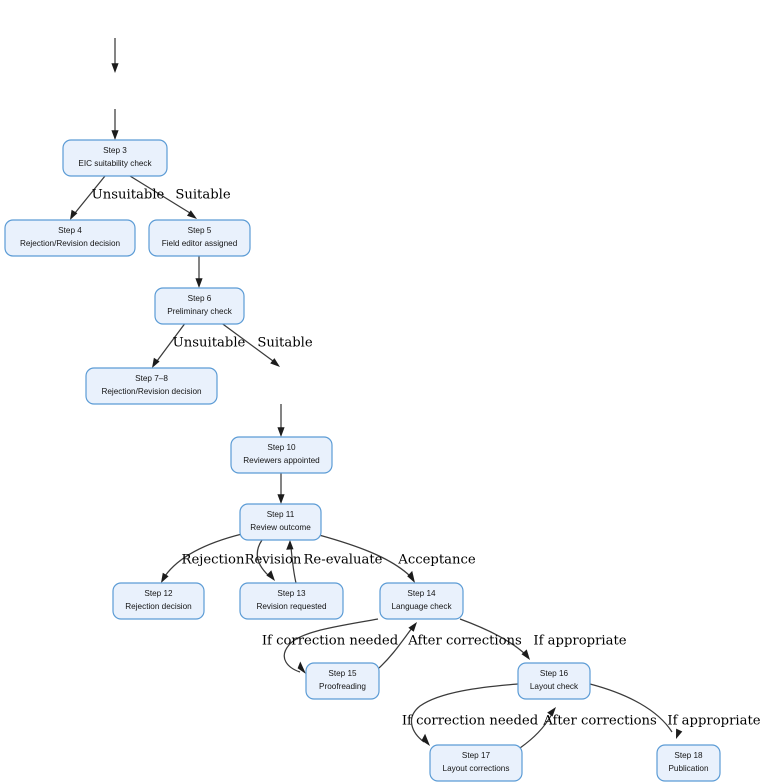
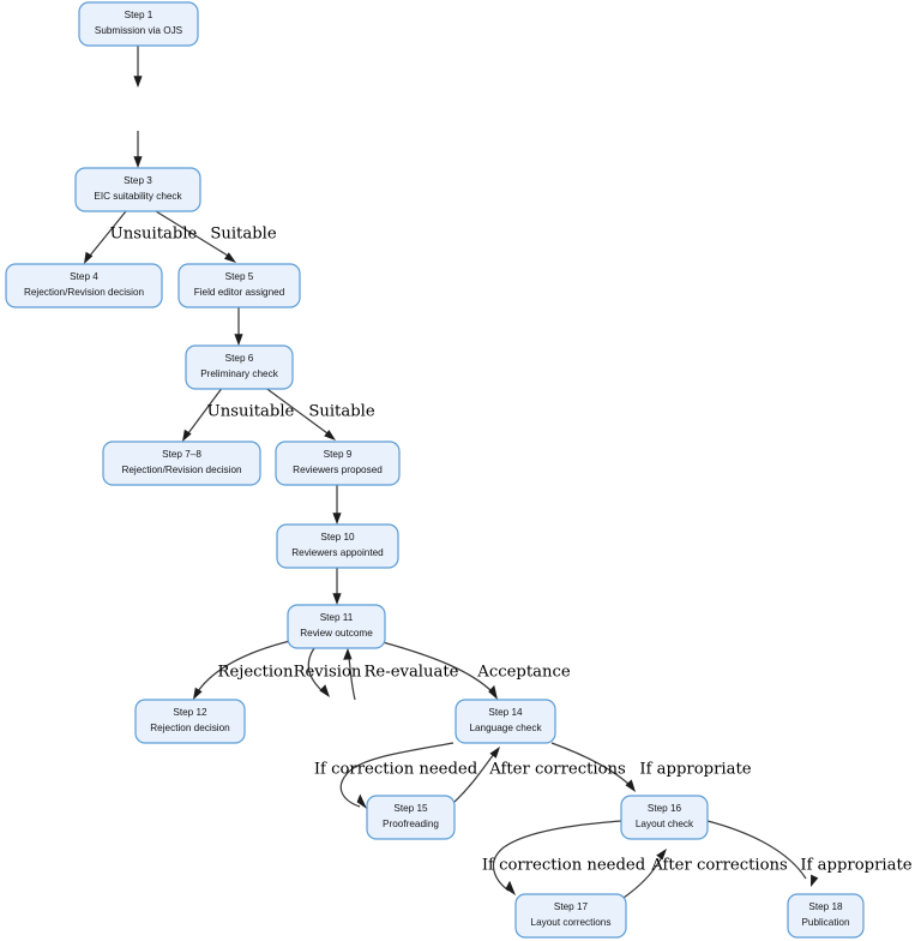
+ Step 1
+ Submission via OJS
  Step 3
  EIC suitability check
  Step 4
  Rejection/Revision decision
  Step 5
  Field editor assigned
  Step 6
  Preliminary check
  Step 7–8
  Rejection/Revision decision
+ Step 9
+ Reviewers proposed
  Step 10
  Reviewers appointed
  Step 11
  Review outcome
  Step 12
  Rejection decision
- Step 13
- Revision requested
  Step 14
  Language check
  Step 15
  Proofreading
  Step 16
  Layout check
  Step 17
  Layout corrections
  Step 18
  Publication
  Unsuitable
  Suitable
  Unsuitable
  Suitable
  Rejection
  Revision
  Re-evaluate
  Acceptance
  If correction needed
  After corrections
  If appropriate
  If correction needed
  After corrections
  If appropriate
